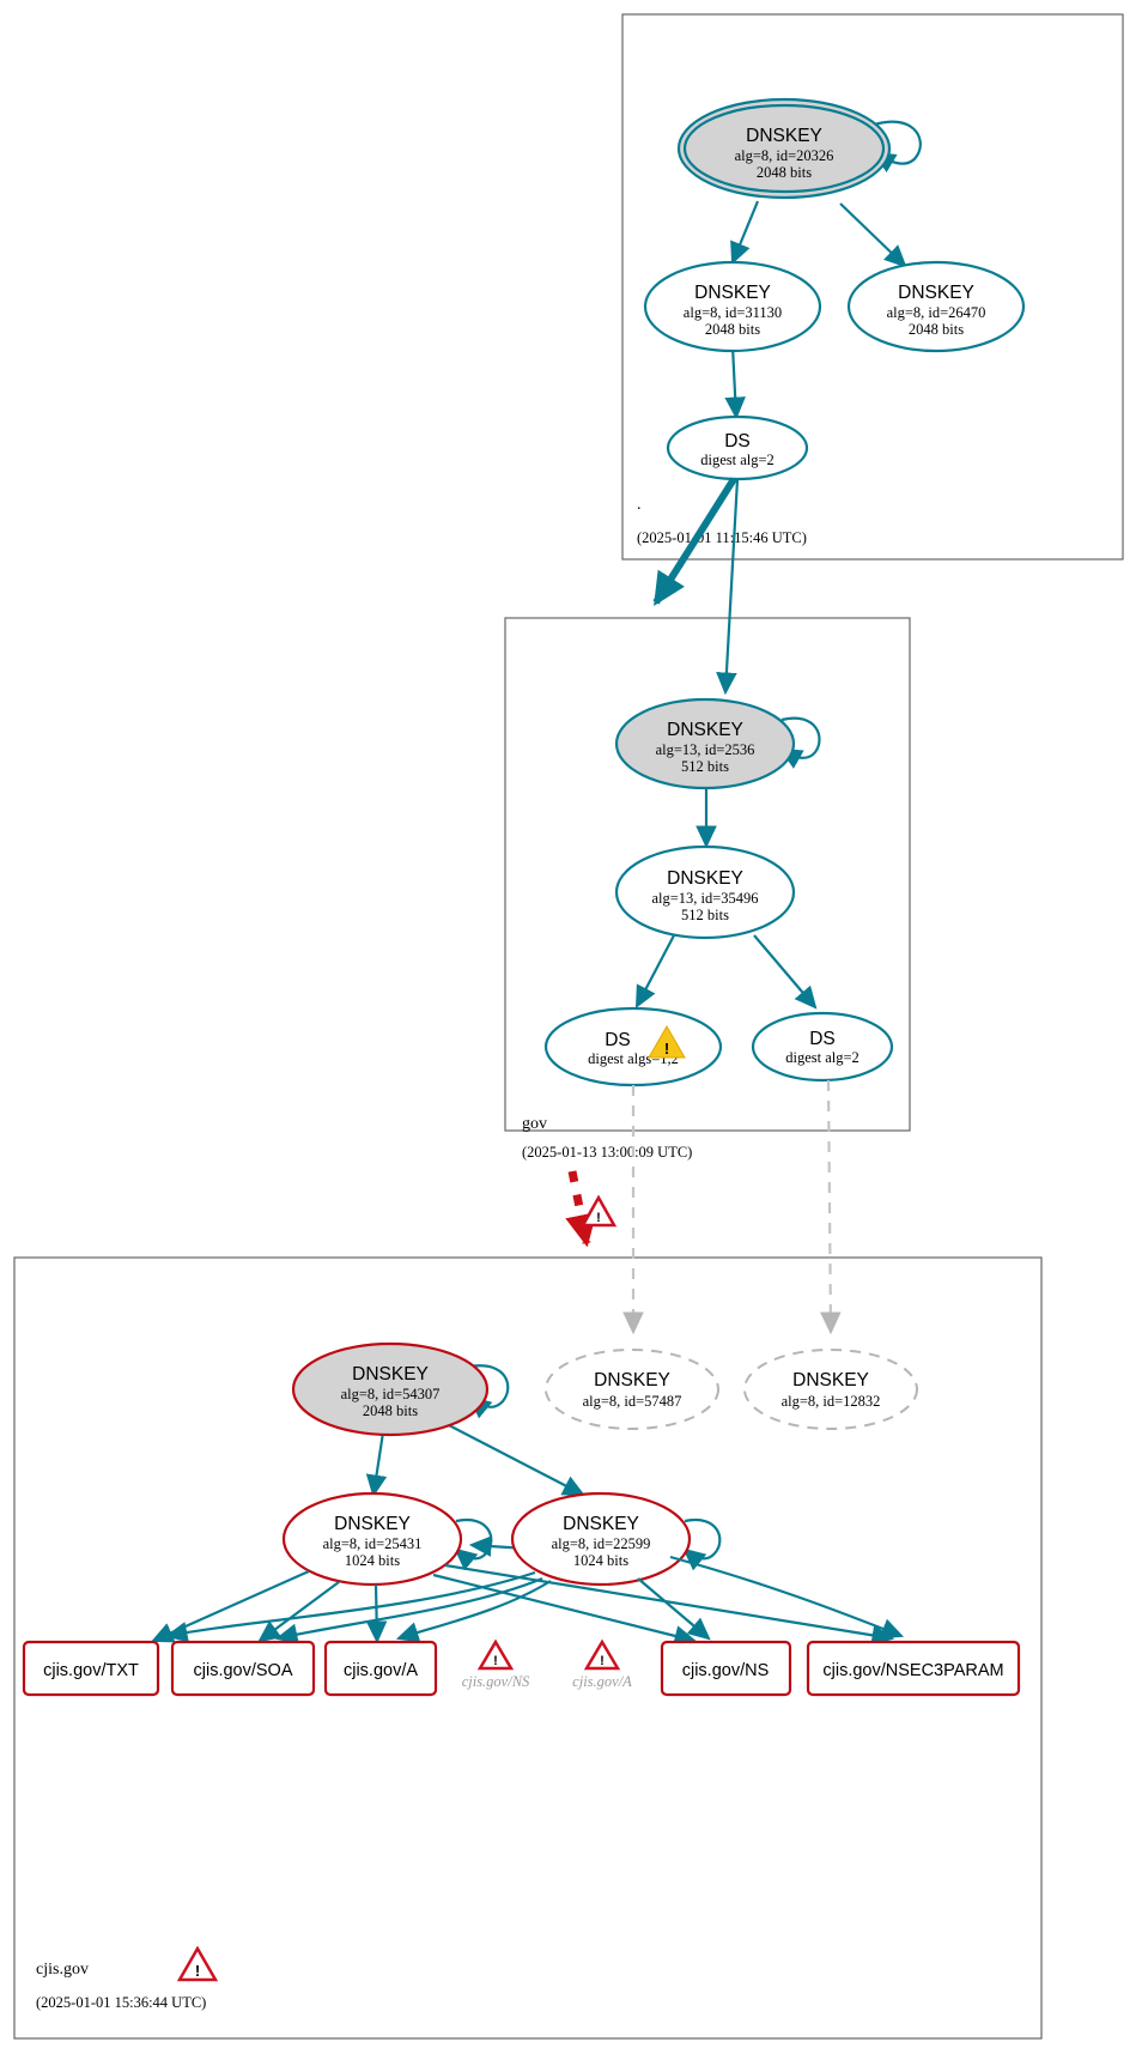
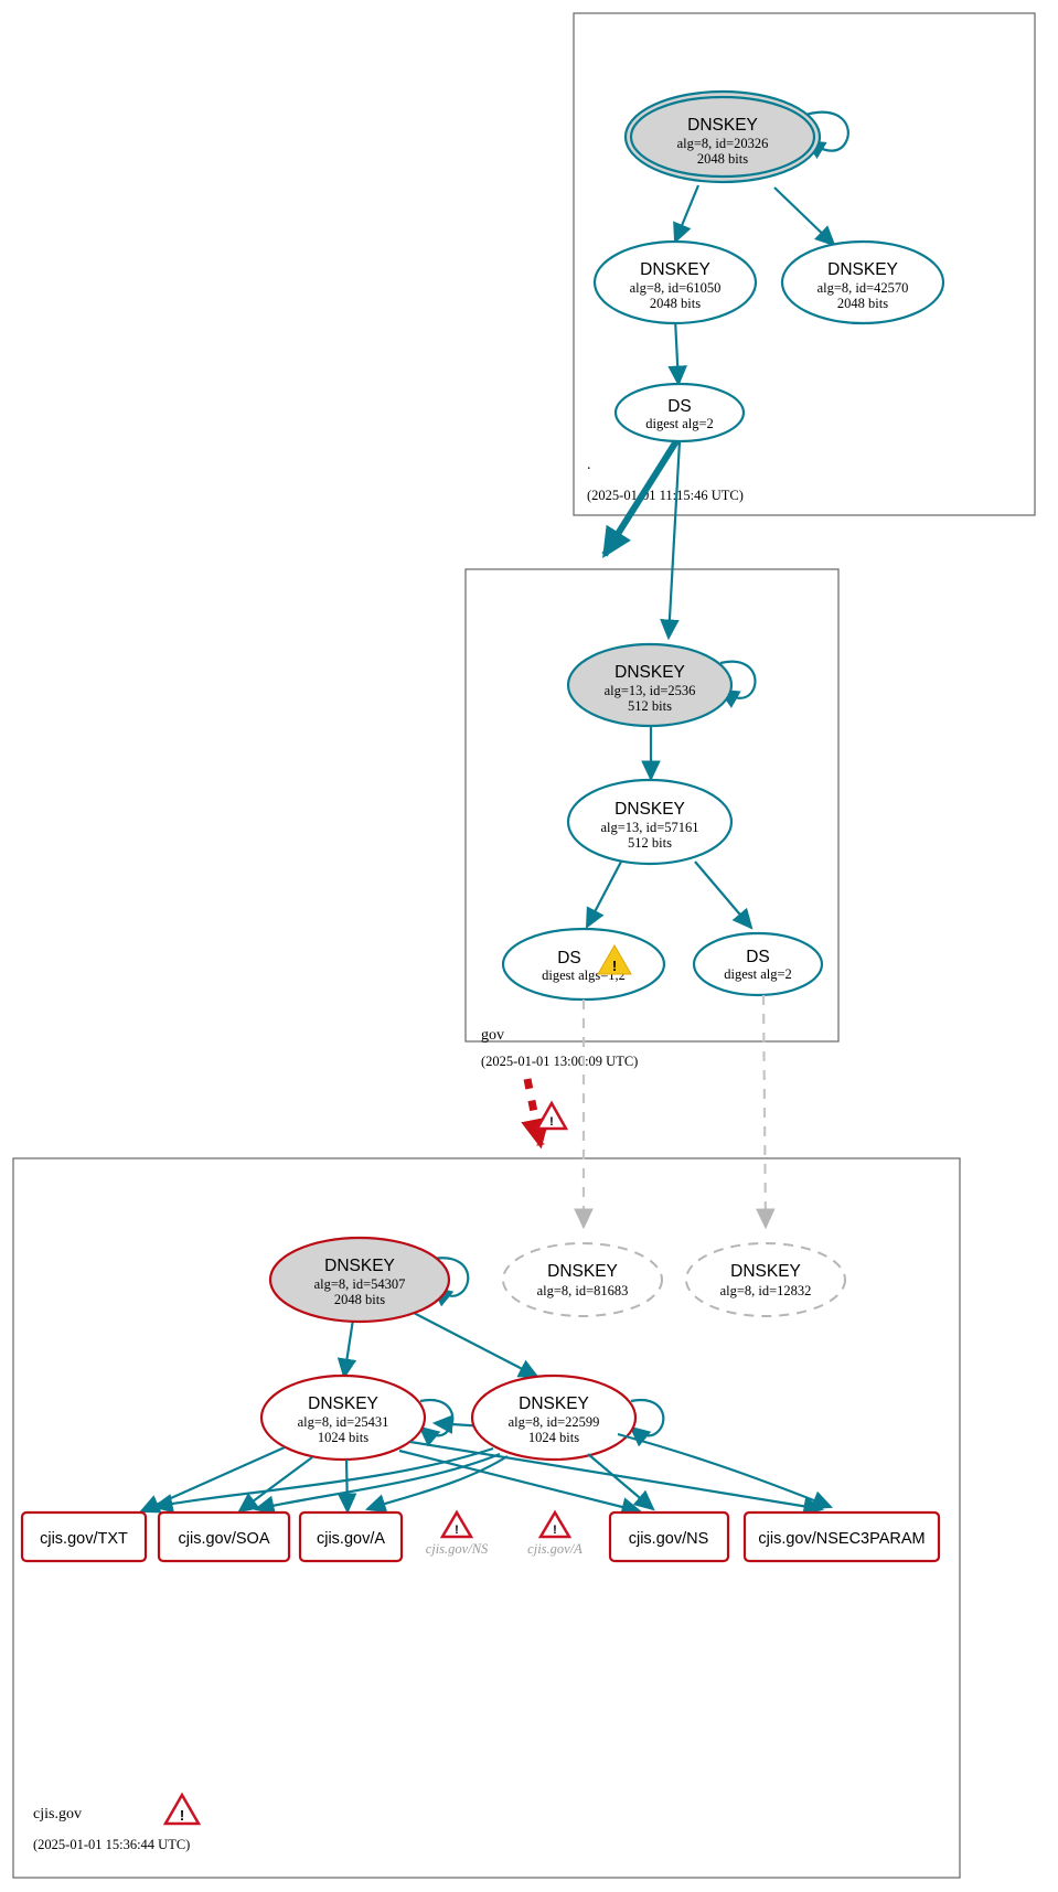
  DNSKEY
  alg=8, id=20326
  2048 bits
  DNSKEY
- alg=8, id=31130
+ alg=8, id=61050
  2048 bits
  DNSKEY
- alg=8, id=26470
+ alg=8, id=42570
  2048 bits
  DS
  digest alg=2
  .
  (2025-011 11:15:46 UTC)
  DNSKEY
  alg=13, id=2536
  512 bits
  DNSKEY
- alg=13, id=35496
+ alg=13, id=57161
  512 bits
  DS
  digest algs=1,2
  !
  DS
  digest alg=2
  gov
- (2025-01-13 13:00:09 UTC)
+ (2025-01-01 13:00:09 UTC)
  !
  DNSKEY
- alg=8, id=57487
+ alg=8, id=81683
  DNSKEY
  alg=8, id=12832
  DNSKEY
  alg=8, id=54307
  2048 bits
  DNSKEY
  alg=8, id=25431
  1024 bits
  DNSKEY
  alg=8, id=22599
  1024 bits
  cjis.gov/TXT
  cjis.gov/SOA
  cjis.gov/A
  !
  cjis.gov/NS
  !
  cjis.gov/A
  cjis.gov/NS
  cjis.gov/NSEC3PARAM
  cjis.gov
  !
  (2025-01-01 15:36:44 UTC)
